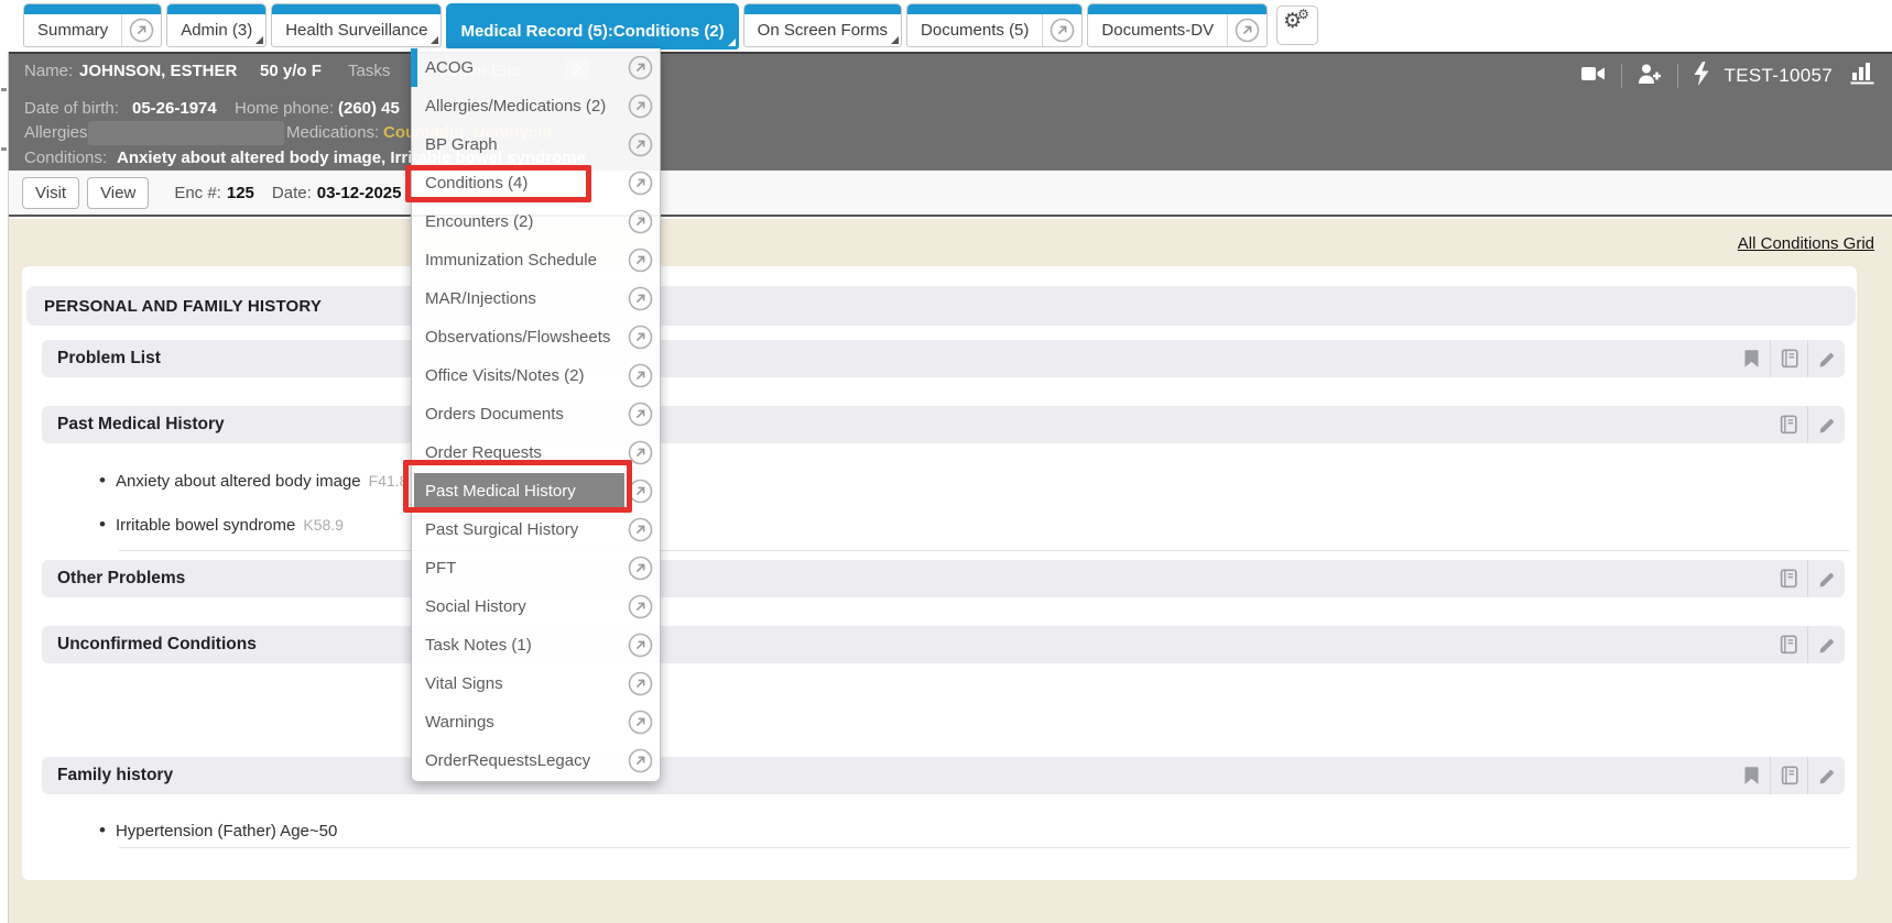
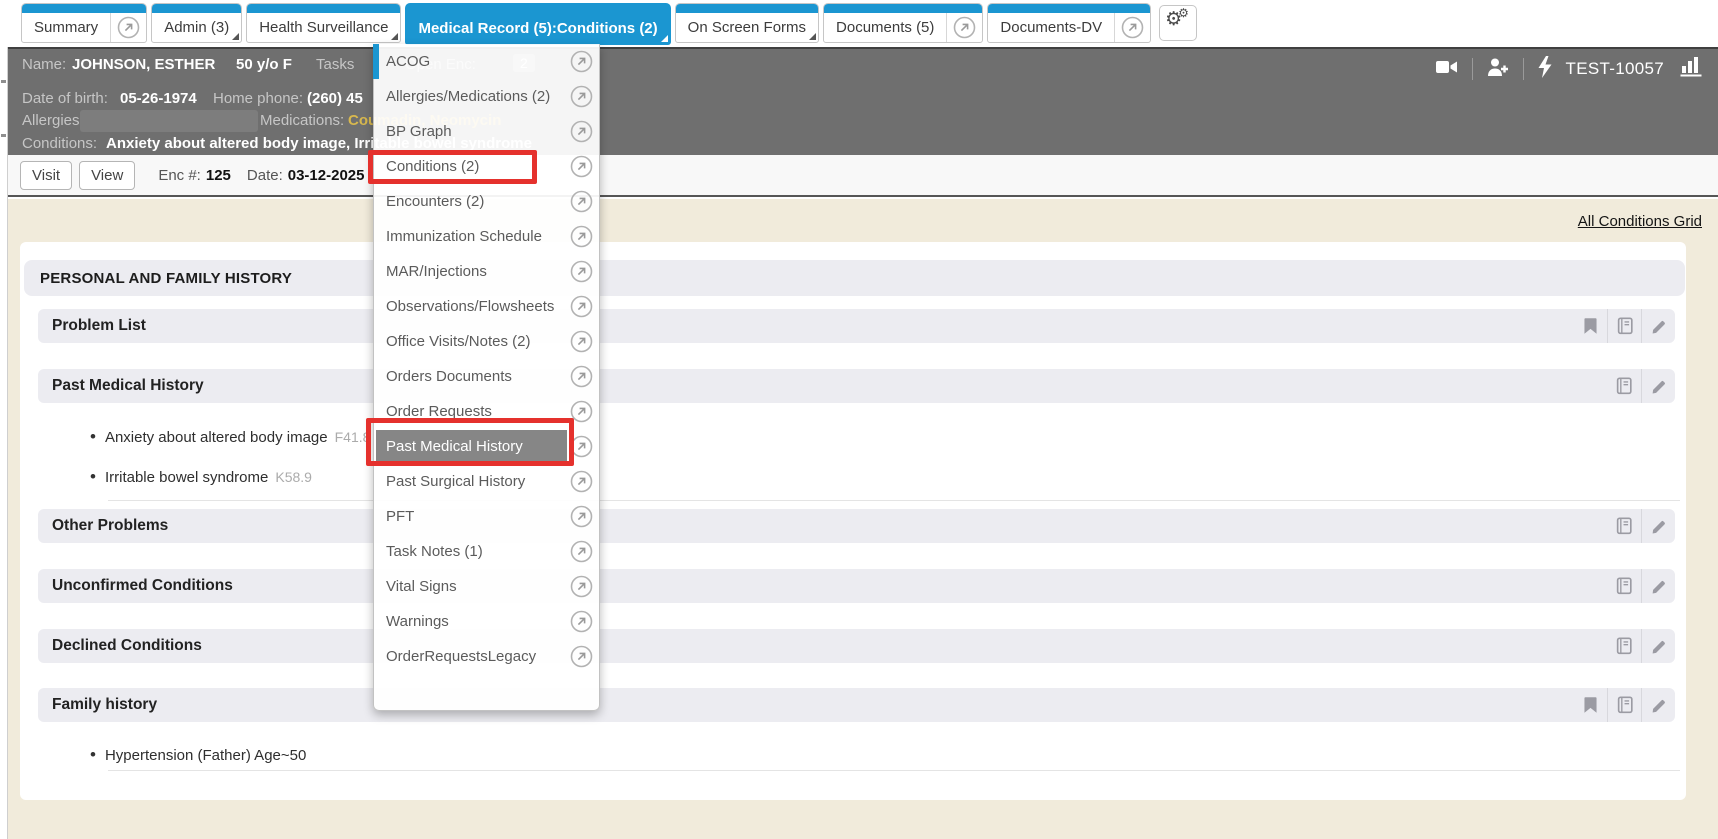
  Summary
  Admin (3)
  Health Surveillance
  Medical Record (5):Conditions (2)
  On Screen Forms
  Documents (5)
  Documents-DV
  ⚙
  ⚙
  Name:
  JOHNSON, ESTHER
  50 y/o F
  Tasks
  Date of birth:
  05-26-1974
  Home phone:
  (260) 45
  Allergies
  Medications:
  Conditions:
  TEST-10057
  Visit
  View
  Enc #:
  125
  Date:
  03-12-2025
  All Conditions Grid
  PERSONAL AND FAMILY HISTORY
  Problem List
  Past Medical History
  •
  Anxiety about altered body image
  F41.8
  •
  Irritable bowel syndrome
  K58.9
  Other Problems
  Unconfirmed Conditions
+ Declined Conditions
  Family history
  •
  Hypertension (Father) Age~50
  ACOG
  Allergies/Medications (2)
  BP Graph
- Conditions (4)
+ Conditions (2)
  Encounters (2)
  Immunization Schedule
  MAR/Injections
  Observations/Flowsheets
  Office Visits/Notes (2)
  Orders Documents
  Order Requests
  Past Medical History
  Past Surgical History
  PFT
- Social History
  Task Notes (1)
  Vital Signs
  Warnings
  OrderRequestsLegacy
